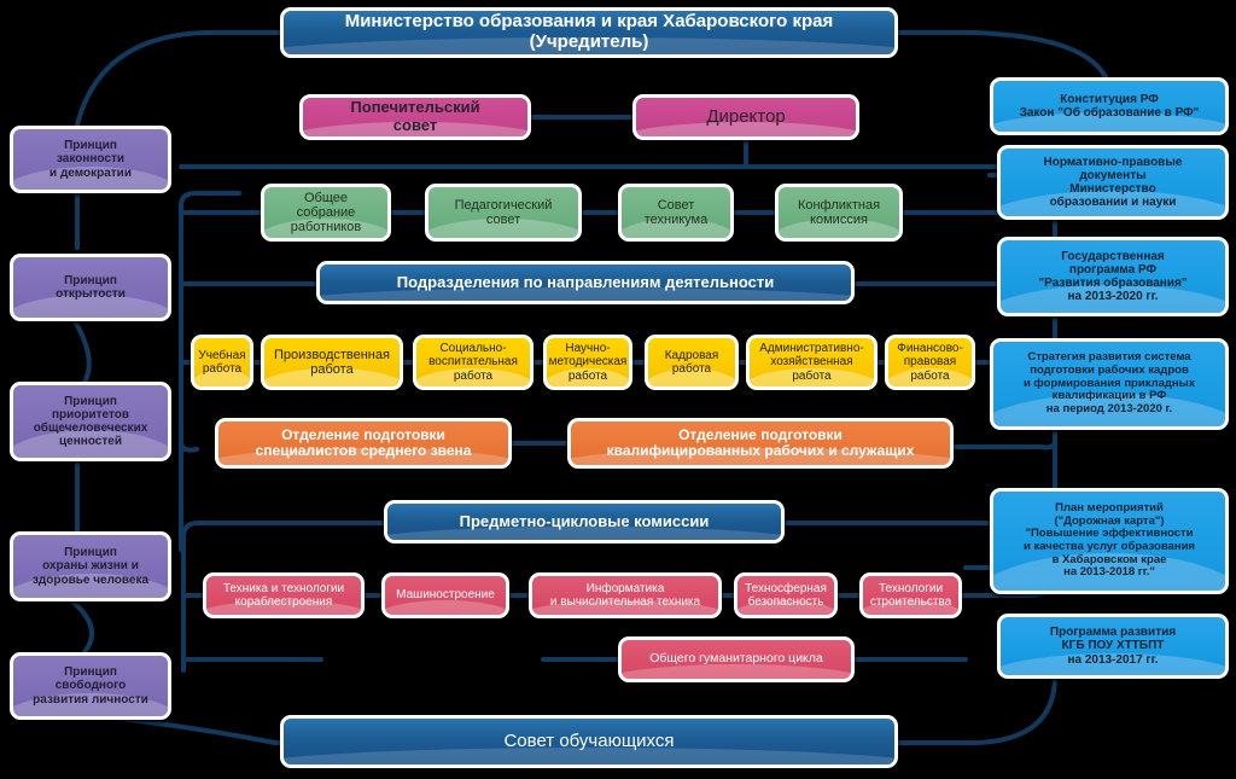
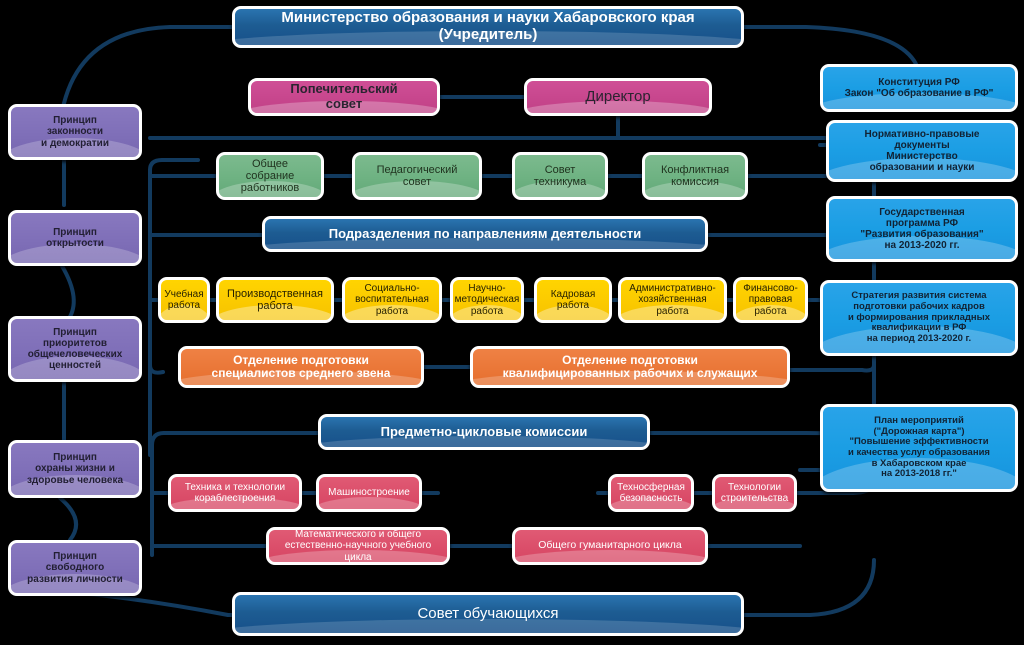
- Министерство образования и края Хабаровского края (Учредитель)
+ Министерство образования и науки Хабаровского края (Учредитель)
  Попечительский
  совет
  Директор
  Общее
  собрание
  работников
  Педагогический
  совет
  Совет
  техникума
  Конфликтная
  комиссия
  Подразделения по направлениям деятельности
  Учебная
  работа
  Производственная
  работа
  Социально-
  воспитательная
  работа
  Научно-
  методическая
  работа
  Кадровая
  работа
  Административно-
  хозяйственная
  работа
  Финансово-
  правовая
  работа
  Отделение подготовки
  специалистов среднего звена
  Отделение подготовки
  квалифицированных рабочих и служащих
  Предметно-цикловые комиссии
  Техника и технологии
  кораблестроения
  Машиностроение
- Информатика
- и вычислительная техника
  Техносферная
  безопасность
  Технологии
  строительства
+ Математического и общего
+ естественно-научного учебного цикла
  Общего гуманитарного цикла
  Совет обучающихся
  Принцип
  законности
  и демократии
  Принцип
  открытости
  Принцип
  приоритетов
  общечеловеческих
  ценностей
  Принцип
  охраны жизни и
  здоровье человека
  Принцип
  свободного
  развития личности
  Конституция РФ
  Закон "Об образование в РФ"
  Нормативно-правовые
  документы
  Министерство
  образовании и науки
  Государственная
  программа РФ
  "Развития образования"
  на 2013-2020 гг.
  Стратегия развития система
  подготовки рабочих кадров
  и формирования прикладных
  квалификации в РФ
  на период 2013-2020 г.
  План мероприятий
  ("Дорожная карта")
  "Повышение эффективности
  и качества услуг образования
  в Хабаровском крае
  на 2013-2018 гг."
- Программа развития
- КГБ ПОУ ХТТБПТ
- на 2013-2017 гг.
